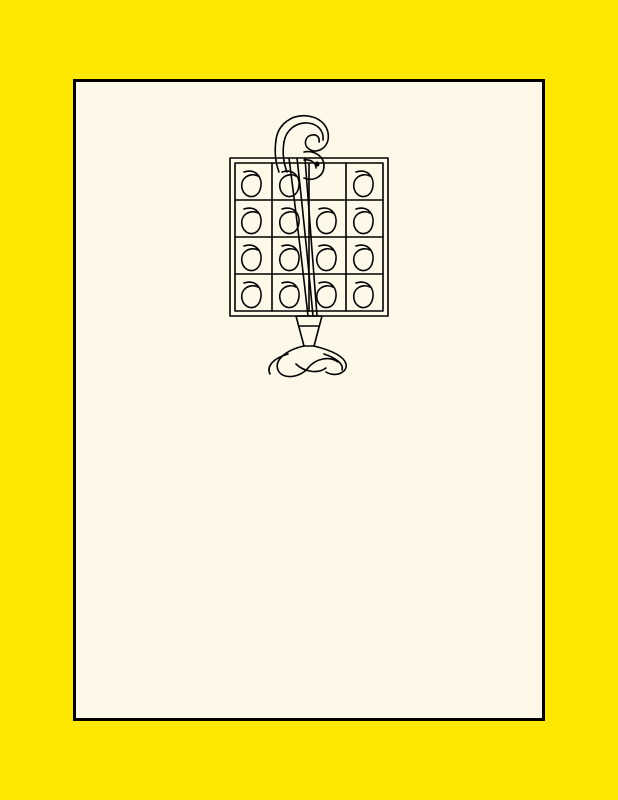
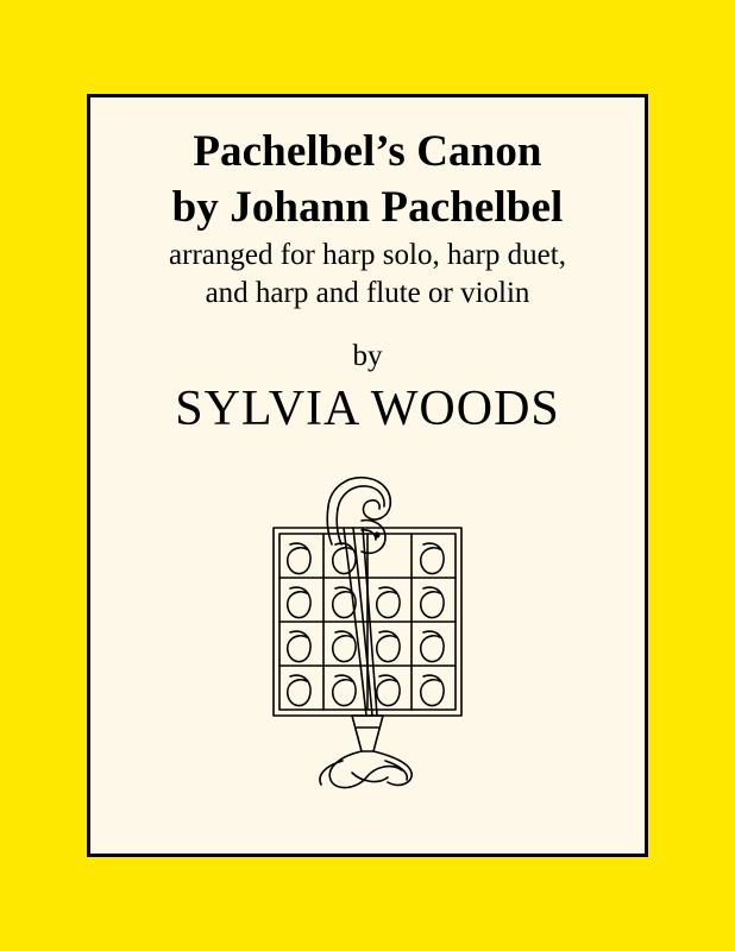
+ Pachelbel’s Canon
+ by Johann Pachelbel
+ arranged for harp solo, harp duet,
+ and harp and flute or violin
+ by
+ SYLVIA WOODS
